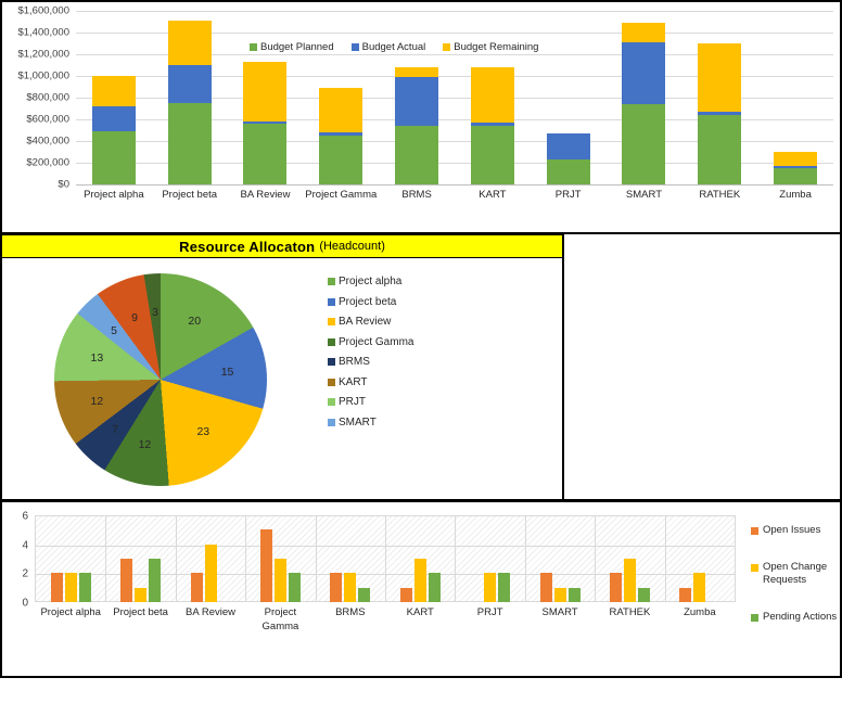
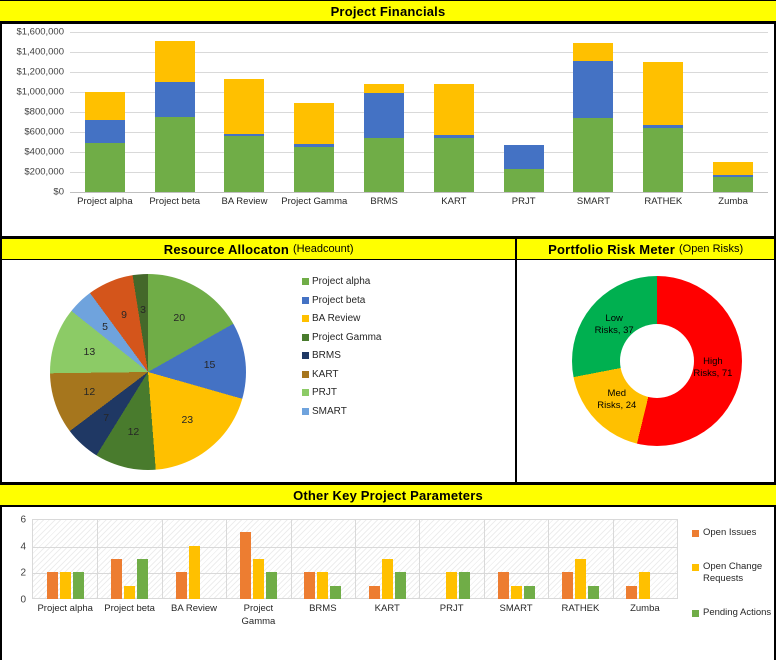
+ Project Financials
  $0
  $200,000
  $400,000
  $600,000
  $800,000
  $1,000,000
  $1,200,000
  $1,400,000
  $1,600,000
  Project alpha
  Project beta
  BA Review
  Project Gamma
  BRMS
  KART
  PRJT
  SMART
  RATHEK
  Zumba
- Budget Planned
- Budget Actual
- Budget Remaining
  Resource Allocaton
  (Headcount)
  20
  15
  23
  12
  7
  12
  13
  5
  9
  3
  Project alpha
  Project beta
  BA Review
  Project Gamma
  BRMS
  KART
  PRJT
  SMART
+ Portfolio Risk Meter
+ (Open Risks)
+ High
+ Risks, 71
+ Med
+ Risks, 24
+ Low
+ Risks, 37
+ Other Key Project Parameters
  0
  2
  4
  6
  Project alpha
  Project beta
  BA Review
  Project Gamma
  BRMS
  KART
  PRJT
  SMART
  RATHEK
  Zumba
  Open Issues
  Open Change Requests
  Pending Actions
